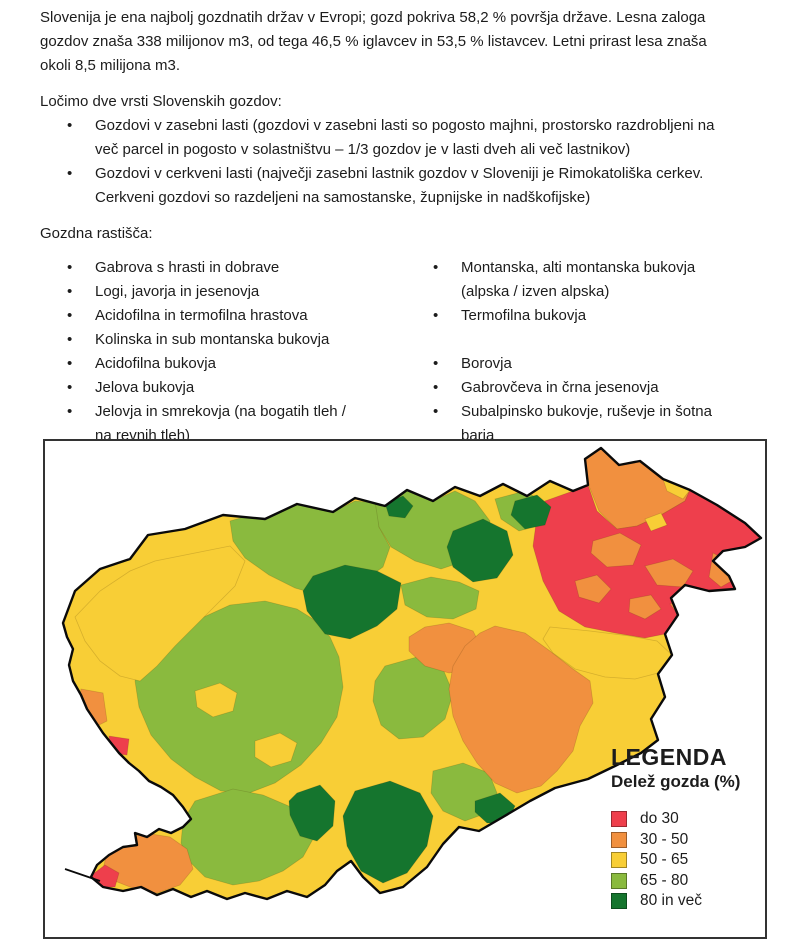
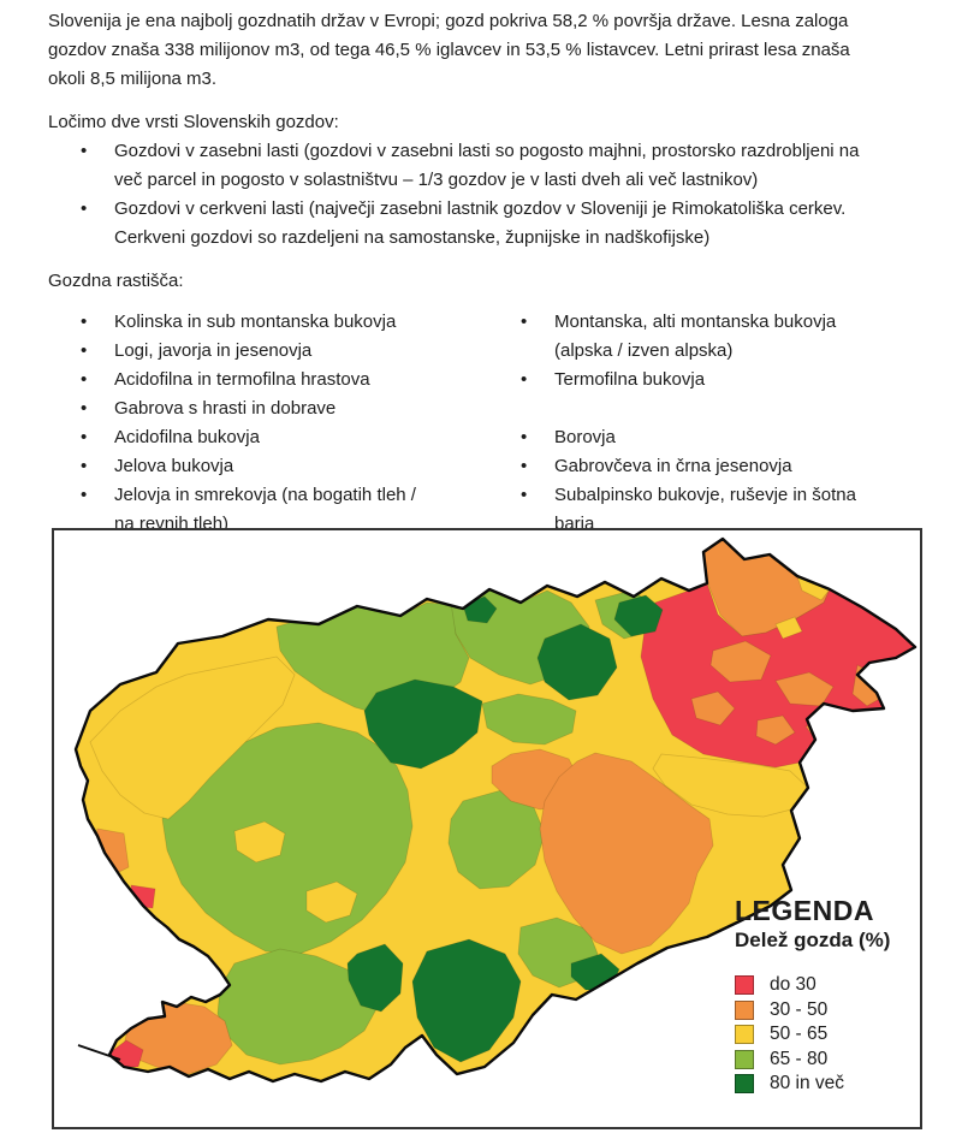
  Slovenija je ena najbolj gozdnatih držav v Evropi; gozd pokriva 58,2 % površja države. Lesna zaloga
  gozdov znaša 338 milijonov m3, od tega 46,5 % iglavcev in 53,5 % listavcev. Letni prirast lesa znaša
  okoli 8,5 milijona m3.
  Ločimo dve vrsti Slovenskih gozdov:
  Gozdovi v zasebni lasti (gozdovi v zasebni lasti so pogosto majhni, prostorsko razdrobljeni na
  več parcel in pogosto v solastništvu – 1/3 gozdov je v lasti dveh ali več lastnikov)
  Gozdovi v cerkveni lasti (največji zasebni lastnik gozdov v Sloveniji je Rimokatoliška cerkev.
  Cerkveni gozdovi so razdeljeni na samostanske, župnijske in nadškofijske)
  Gozdna rastišča:
- Gabrova s hrasti in dobrave
+ Kolinska in sub montanska bukovja
  Logi, javorja in jesenovja
  Acidofilna in termofilna hrastova
- Kolinska in sub montanska bukovja
+ Gabrova s hrasti in dobrave
  Acidofilna bukovja
  Jelova bukovja
  Jelovja in smrekovja (na bogatih tleh /
  na revnih tleh)
  Montanska, alti montanska bukovja
  (alpska / izven alpska)
  Termofilna bukovja
  Borovja
  Gabrovčeva in črna jesenovja
  Subalpinsko bukovje, ruševje in šotna
  barja
  LEGENDA
  Delež gozda (%)
  do 30
  30 - 50
  50 - 65
  65 - 80
  80 in več
